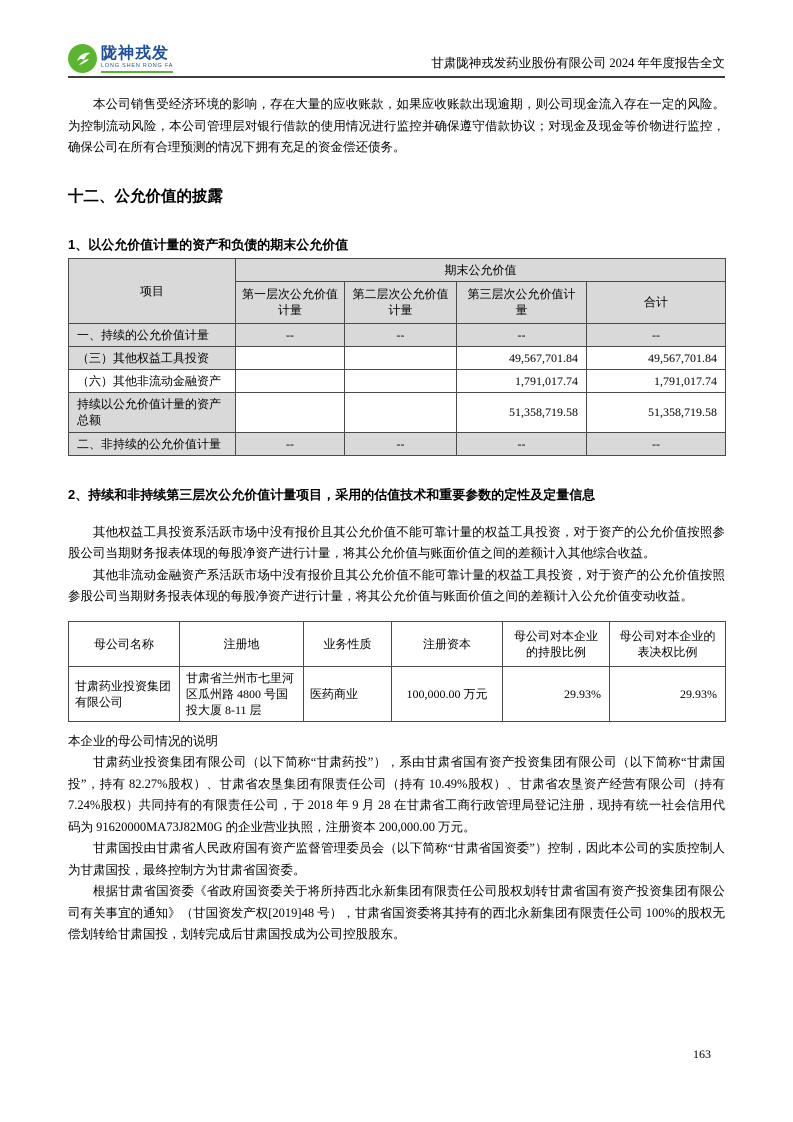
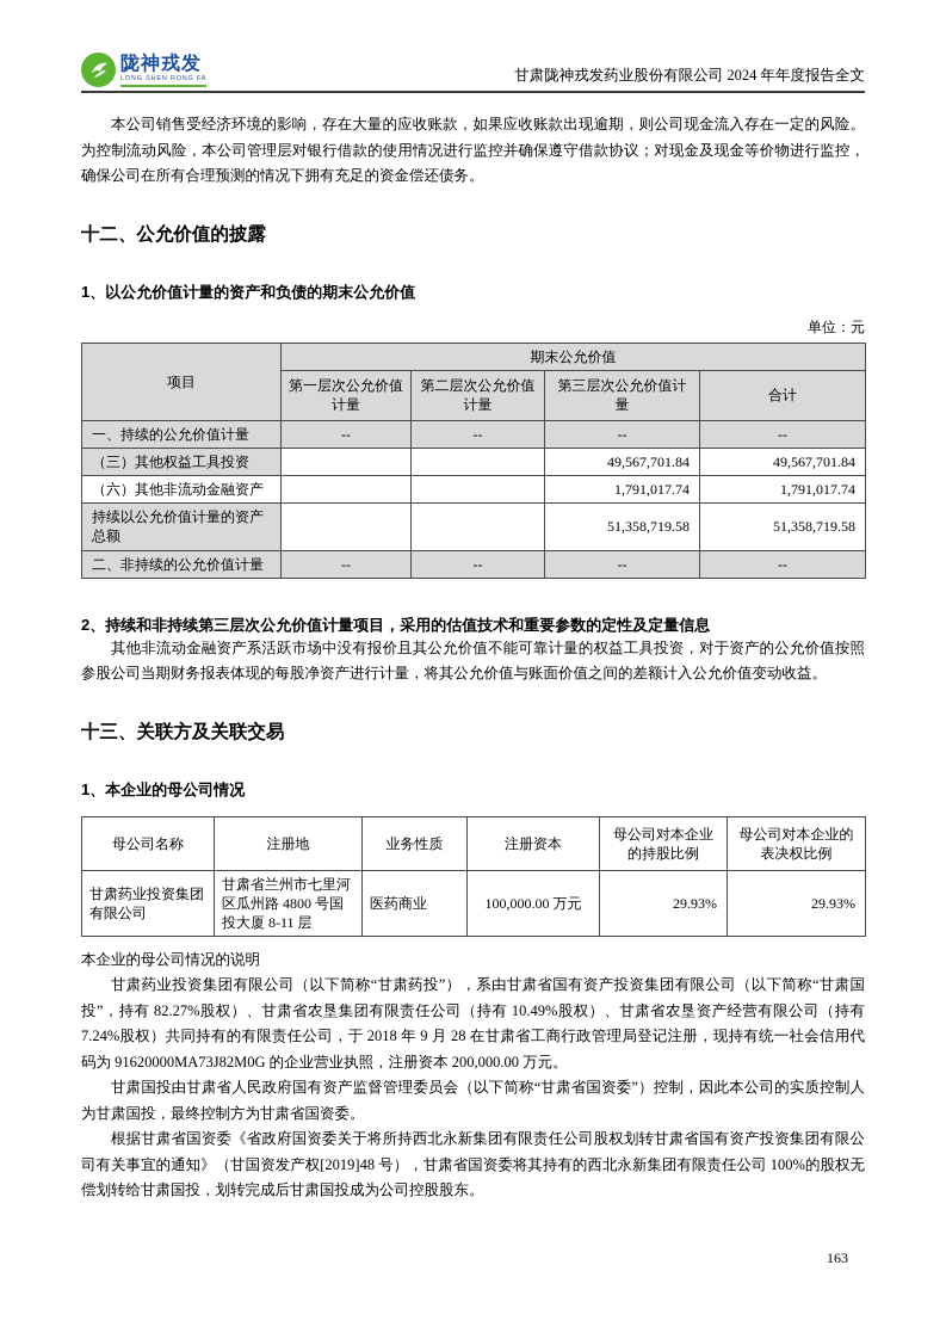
  陇神戎发
  甘肃陇神戎发药业股份有限公司 2024 年年度报告全文
  本公司销售受经济环境的影响，存在大量的应收账款，如果应收账款出现逾期，则公司现金流入存在一定的风险。为控制流动风险，本公司管理层对银行借款的使用情况进行监控并确保遵守借款协议；对现金及现金等价物进行监控，确保公司在所有合理预测的情况下拥有充足的资金偿还债务。
  十二、公允价值的披露
  1、以公允价值计量的资产和负债的期末公允价值
+ 单位：元
  项目	期末公允价值
  第一层次公允价值计量	第二层次公允价值计量	第三层次公允价值计量	合计
  一、持续的公允价值计量	--	--	--	--
  （三）其他权益工具投资			49,567,701.84	49,567,701.84
  （六）其他非流动金融资产			1,791,017.74	1,791,017.74
  持续以公允价值计量的资产总额			51,358,719.58	51,358,719.58
  二、非持续的公允价值计量	--	--	--	--
  2、持续和非持续第三层次公允价值计量项目，采用的估值技术和重要参数的定性及定量信息
- 其他权益工具投资系活跃市场中没有报价且其公允价值不能可靠计量的权益工具投资，对于资产的公允价值按照参股公司当期财务报表体现的每股净资产进行计量，将其公允价值与账面价值之间的差额计入其他综合收益。
  其他非流动金融资产系活跃市场中没有报价且其公允价值不能可靠计量的权益工具投资，对于资产的公允价值按照参股公司当期财务报表体现的每股净资产进行计量，将其公允价值与账面价值之间的差额计入公允价值变动收益。
+ 十三、关联方及关联交易
+ 1、本企业的母公司情况
  母公司名称	注册地	业务性质	注册资本	母公司对本企业的持股比例	母公司对本企业的表决权比例
  甘肃药业投资集团有限公司	甘肃省兰州市七里河区瓜州路 4800 号国投大厦 8-11 层	医药商业	100,000.00 万元	29.93%	29.93%
  本企业的母公司情况的说明
  甘肃药业投资集团有限公司（以下简称“甘肃药投”），系由甘肃省国有资产投资集团有限公司（以下简称“甘肃国投”，持有 82.27%股权）、甘肃省农垦集团有限责任公司（持有 10.49%股权）、甘肃省农垦资产经营有限公司（持有 7.24%股权）共同持有的有限责任公司，于 2018 年 9 月 28 在甘肃省工商行政管理局登记注册，现持有统一社会信用代码为 91620000MA73J82M0G 的企业营业执照，注册资本 200,000.00 万元。
  甘肃国投由甘肃省人民政府国有资产监督管理委员会（以下简称“甘肃省国资委”）控制，因此本公司的实质控制人为甘肃国投，最终控制方为甘肃省国资委。
  根据甘肃省国资委《省政府国资委关于将所持西北永新集团有限责任公司股权划转甘肃省国有资产投资集团有限公司有关事宜的通知》（甘国资发产权[2019]48 号），甘肃省国资委将其持有的西北永新集团有限责任公司 100%的股权无偿划转给甘肃国投，划转完成后甘肃国投成为公司控股股东。
  163
